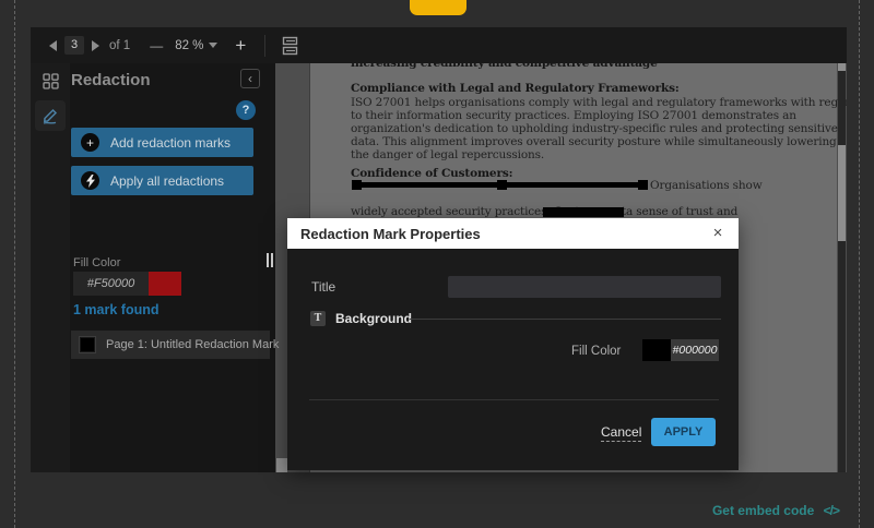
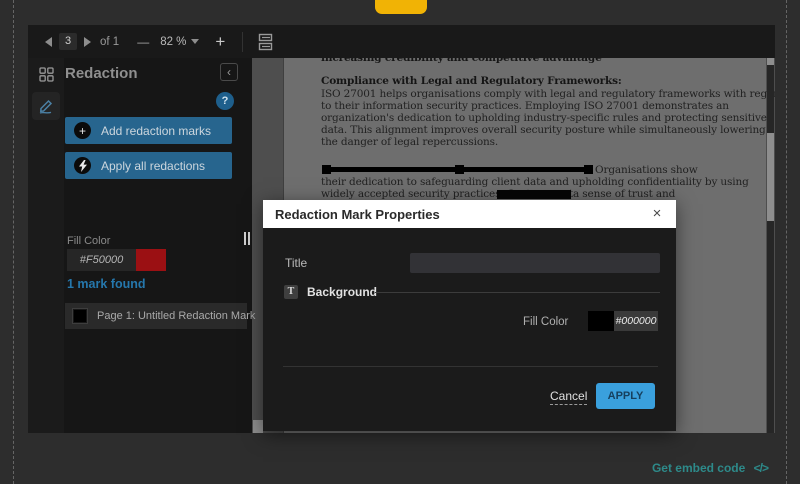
  3
  of 1
  —
  82 %
  +
  Redaction
  ‹
  ?
  +
  Add redaction marks
  Apply all redactions
  Fill Color
  #F50000
  1 mark found
  Page 1: Untitled Redaction Mark
  increasing credibility and competitive advantage
  Compliance with Legal and Regulatory Frameworks:
  ISO 27001 helps organisations comply with legal and regulatory frameworks with reg
  to their information security practices. Employing ISO 27001 demonstrates an
  organization's dedication to upholding industry-specific rules and protecting sensitive
  data. This alignment improves overall security posture while simultaneously lowering
  the danger of legal repercussions.
- Confidence of Customers:
  Organisations show
+ their dedication to safeguarding client data and upholding confidentiality by using
  widely accepted security practice t
  a sense of trust and
  Redaction Mark Properties
  ×
  Title
  T
  Background
  Fill Color
  #000000
  Cancel
  APPLY
  Get embed code </>
